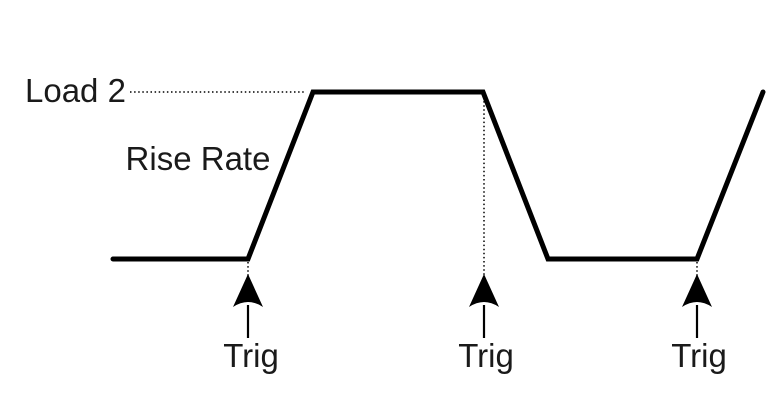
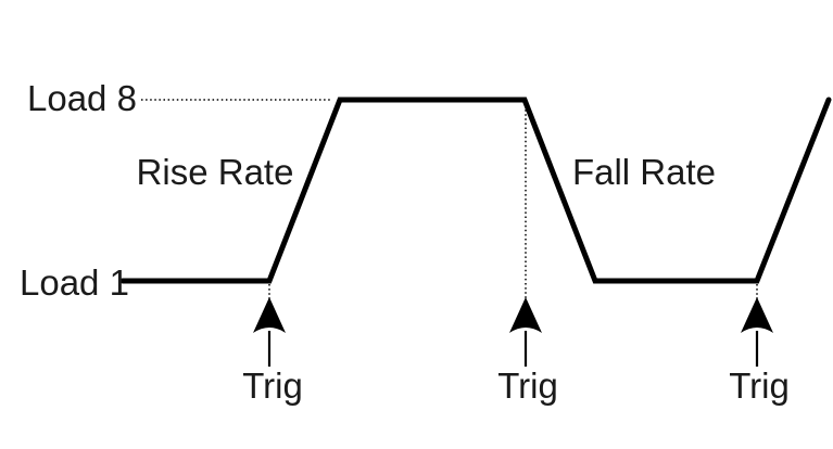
- Load 2
+ Load 8
+ Load 1
  Rise Rate
+ Fall Rate
  Trig
  Trig
  Trig
